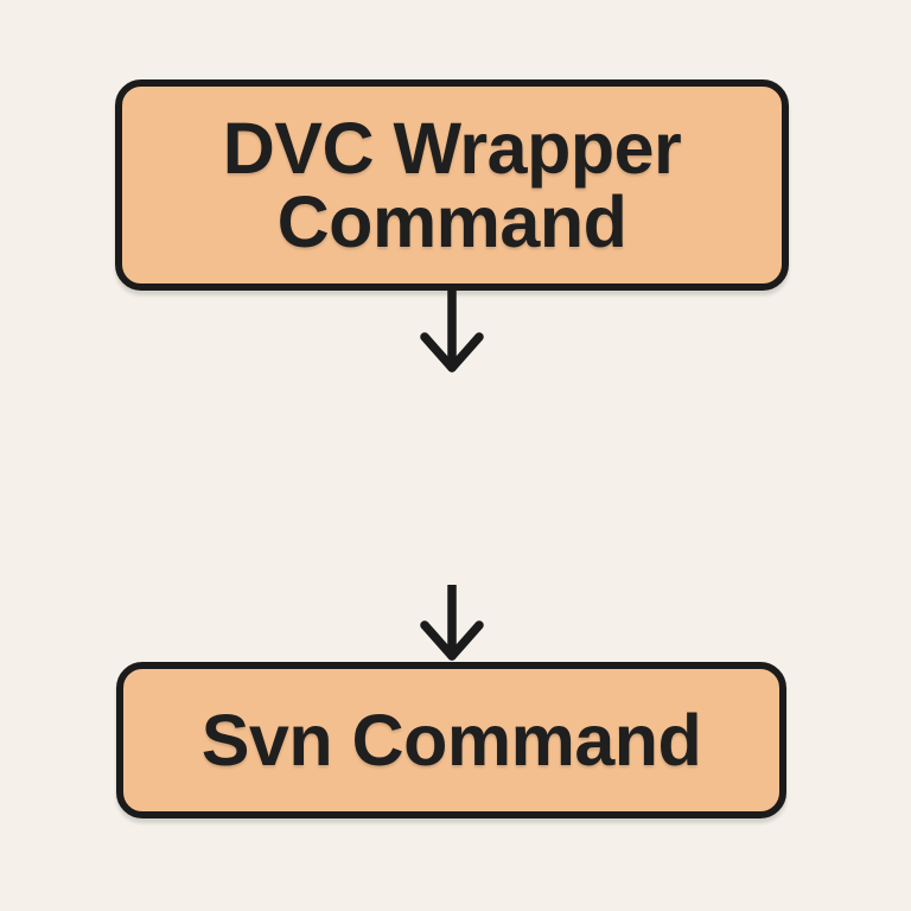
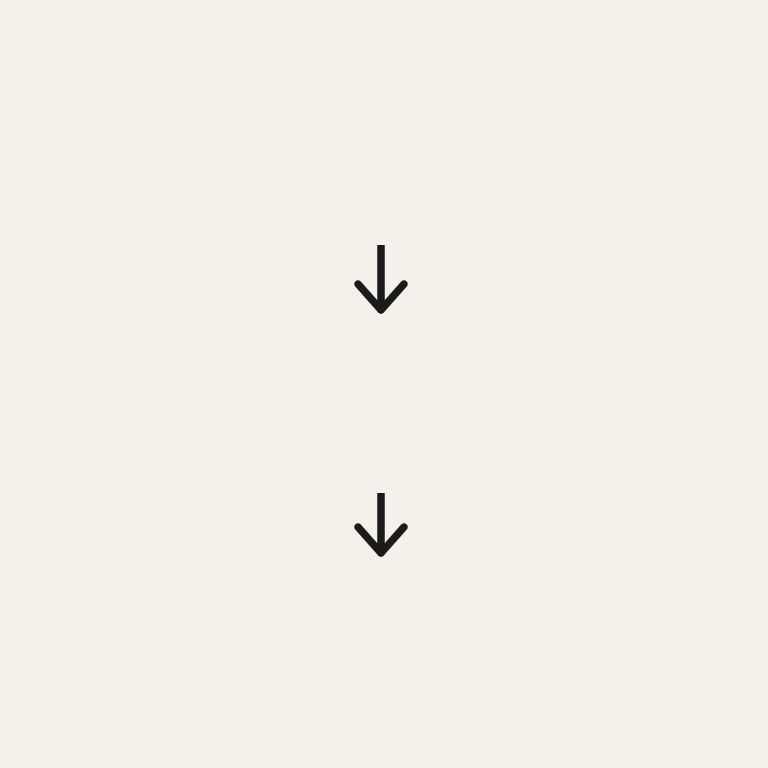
- DVC Wrapper Command
- Svn Command
